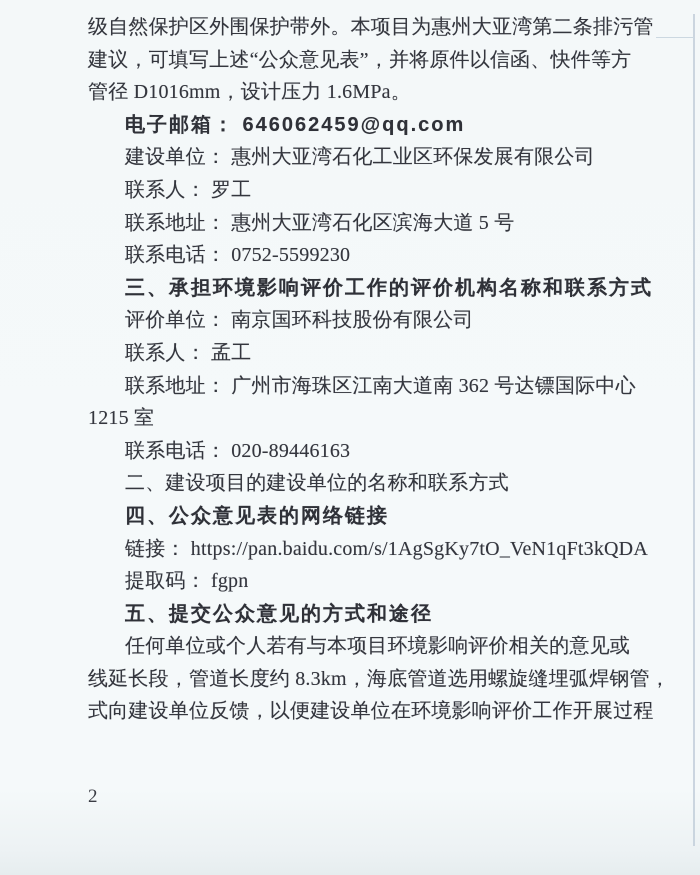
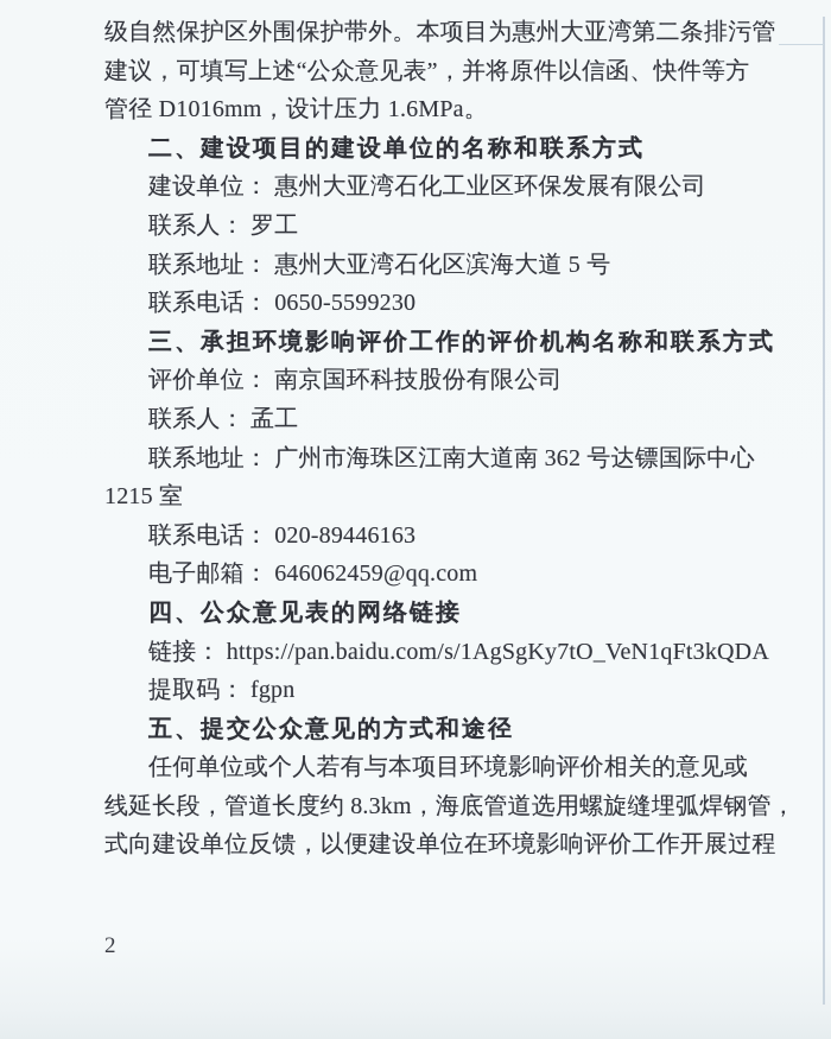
  级自然保护区外围保护带外。本项目为惠州大亚湾第二条排污管
  建议，可填写上述“公众意见表”，并将原件以信函、快件等方
  管径 D1016mm，设计压力 1.6MPa。
- 电子邮箱： 646062459@qq.com
+ 二、建设项目的建设单位的名称和联系方式
  建设单位： 惠州大亚湾石化工业区环保发展有限公司
  联系人： 罗工
  联系地址： 惠州大亚湾石化区滨海大道 5 号
- 联系电话： 0752-5599230
+ 联系电话： 0650-5599230
  三、承担环境影响评价工作的评价机构名称和联系方式
  评价单位： 南京国环科技股份有限公司
  联系人： 孟工
  联系地址： 广州市海珠区江南大道南 362 号达镖国际中心
  1215 室
  联系电话： 020-89446163
- 二、建设项目的建设单位的名称和联系方式
+ 电子邮箱： 646062459@qq.com
  四、公众意见表的网络链接
  链接： https://pan.baidu.com/s/1AgSgKy7tO_VeN1qFt3kQDA
  提取码： fgpn
  五、提交公众意见的方式和途径
  任何单位或个人若有与本项目环境影响评价相关的意见或
  线延长段，管道长度约 8.3km，海底管道选用螺旋缝埋弧焊钢管，
  式向建设单位反馈，以便建设单位在环境影响评价工作开展过程
  2
